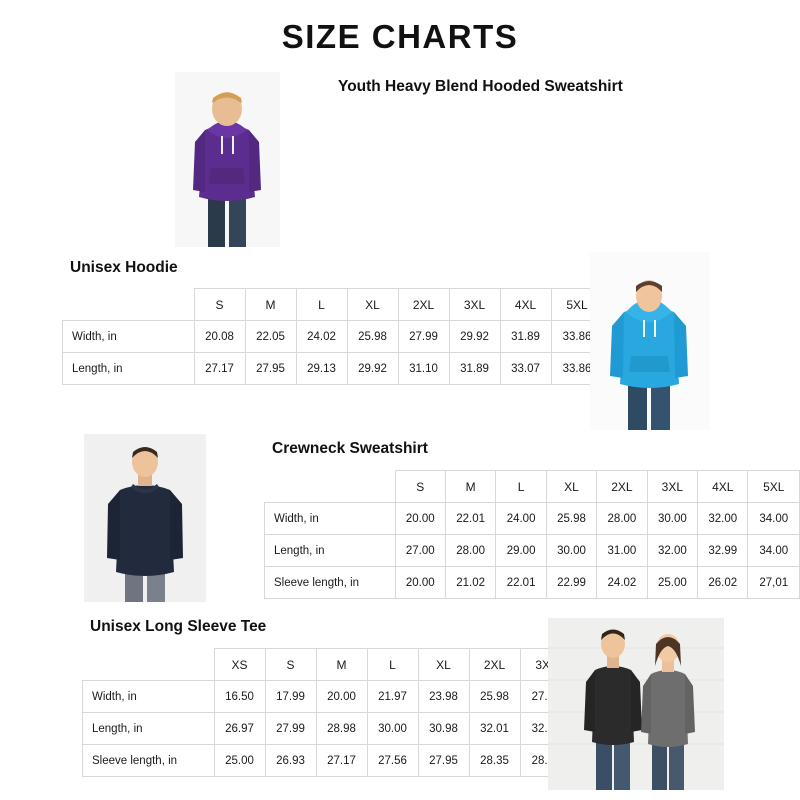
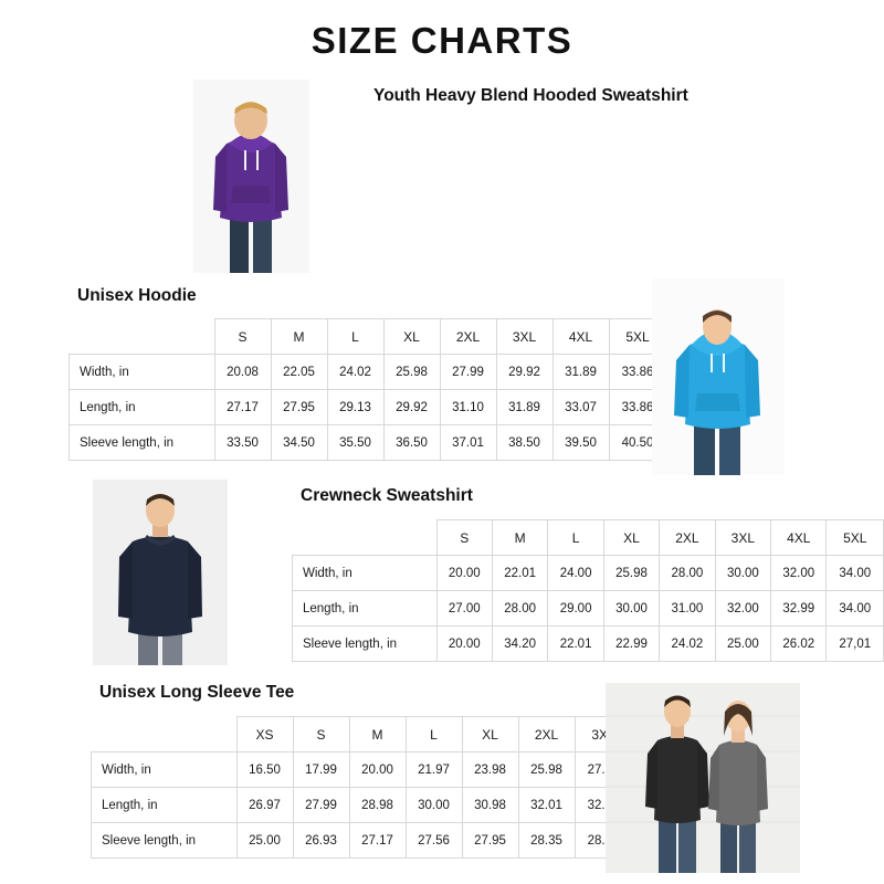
  SIZE CHARTS
  Youth Heavy Blend Hooded Sweatshirt
  Unisex Hoodie
  	S	M	L	XL	2XL	3XL	4XL	5XL
  Width, in	20.08	22.05	24.02	25.98	27.99	29.92	31.89	33.86
  Length, in	27.17	27.95	29.13	29.92	31.10	31.89	33.07	33.86
+ Sleeve length, in	33.50	34.50	35.50	36.50	37.01	38.50	39.50	40.50
  Crewneck Sweatshirt
  	S	M	L	XL	2XL	3XL	4XL	5XL
  Width, in	20.00	22.01	24.00	25.98	28.00	30.00	32.00	34.00
  Length, in	27.00	28.00	29.00	30.00	31.00	32.00	32.99	34.00
- Sleeve length, in	20.00	21.02	22.01	22.99	24.02	25.00	26.02	27,01
+ Sleeve length, in	20.00	34.20	22.01	22.99	24.02	25.00	26.02	27,01
  Unisex Long Sleeve Tee
  	XS	S	M	L	XL	2XL	3X
  Width, in	16.50	17.99	20.00	21.97	23.98	25.98	27.
  Length, in	26.97	27.99	28.98	30.00	30.98	32.01	32.
  Sleeve length, in	25.00	26.93	27.17	27.56	27.95	28.35	28.
